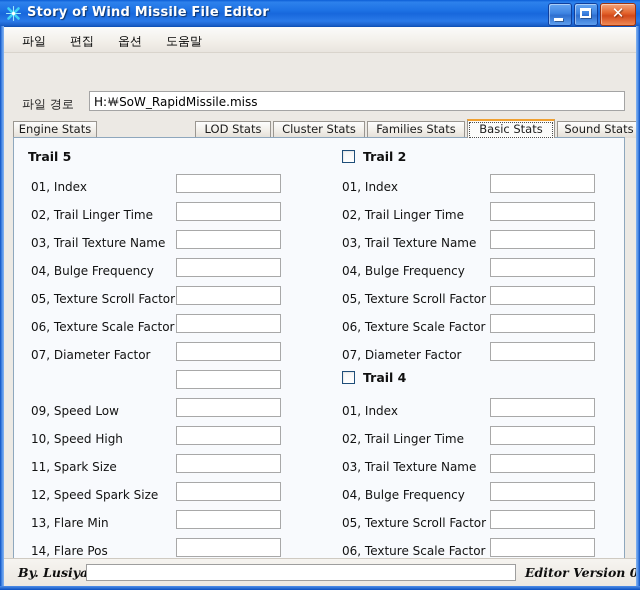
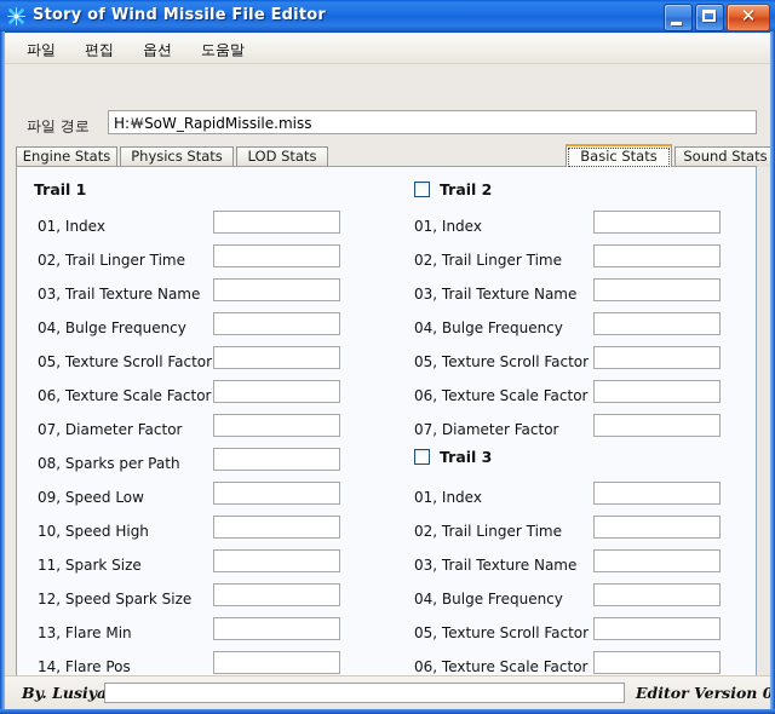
  Story of Wind Missile File Editor
  ✕
  파일
  편집
  옵션
  도움말
  파일 경로
  H:￦SoW_RapidMissile.miss
  Engine Stats
+ Physics Stats
  LOD Stats
- Cluster Stats
- Families Stats
  Basic Stats
  Sound Stats
- Trail 5
+ Trail 1
  01, Index
  02, Trail Linger Time
  03, Trail Texture Name
  04, Bulge Frequency
  05, Texture Scroll Factor
  06, Texture Scale Factor
  07, Diameter Factor
+ 08, Sparks per Path
  09, Speed Low
  10, Speed High
  11, Spark Size
  12, Speed Spark Size
  13, Flare Min
  14, Flare Pos
  Trail 2
  01, Index
  02, Trail Linger Time
  03, Trail Texture Name
  04, Bulge Frequency
  05, Texture Scroll Factor
  06, Texture Scale Factor
  07, Diameter Factor
- Trail 4
+ Trail 3
  01, Index
  02, Trail Linger Time
  03, Trail Texture Name
  04, Bulge Frequency
  05, Texture Scroll Factor
  06, Texture Scale Factor
  By. Lusiya
  Editor Version 0
